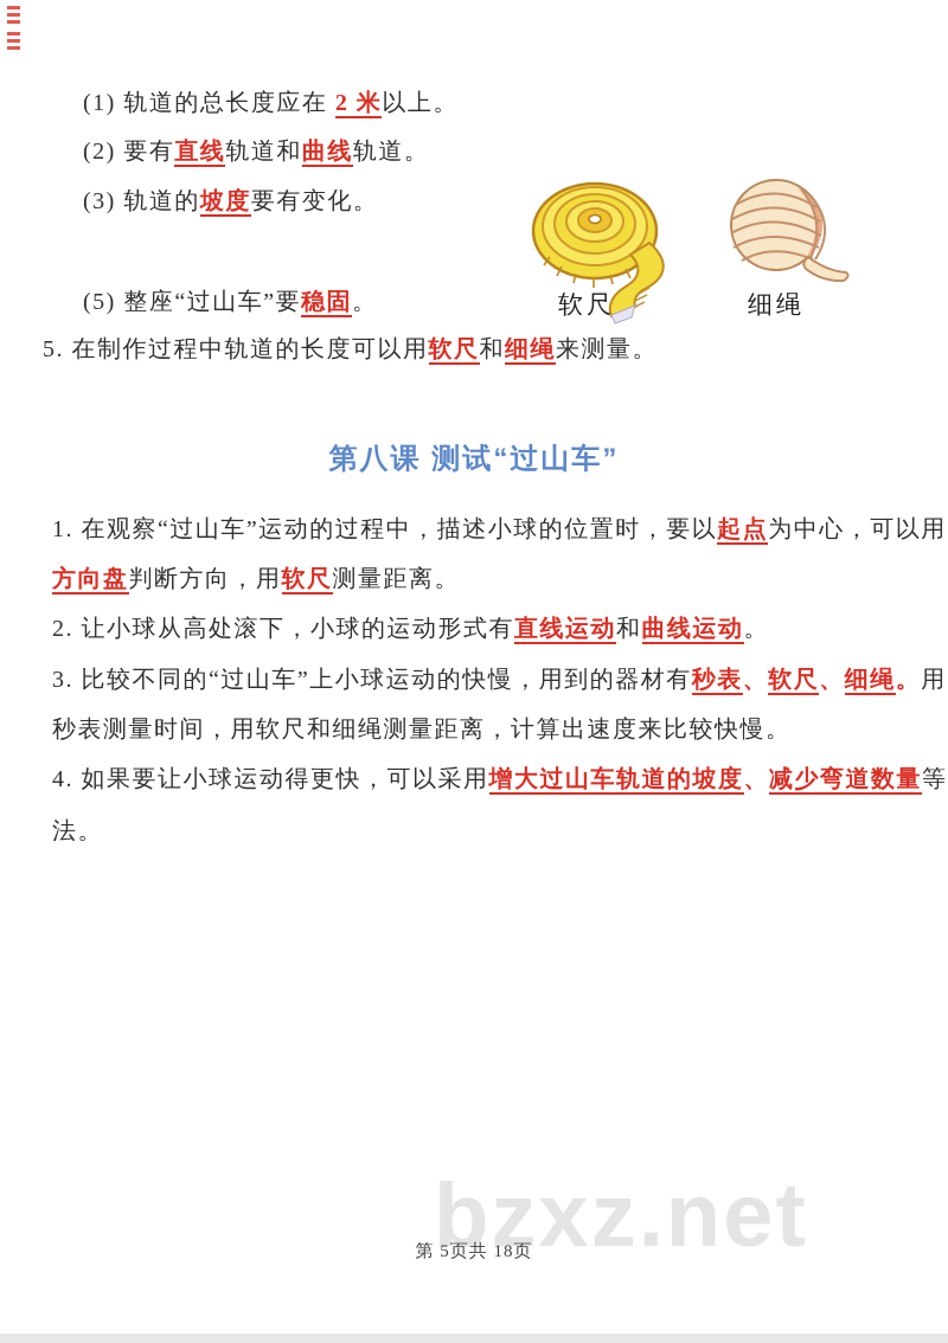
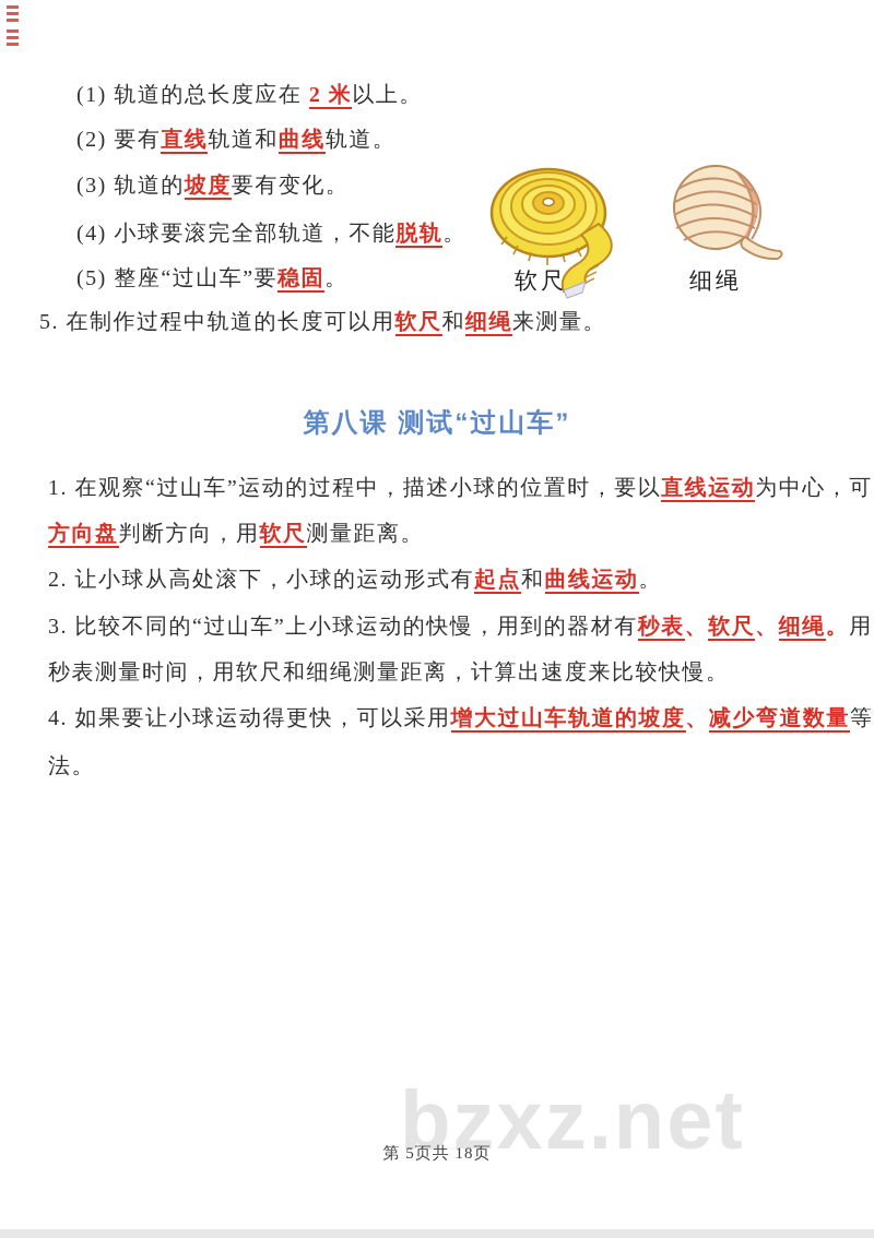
  (1) 轨道的总长度应在 2 米以上。
  (2) 要有直线轨道和曲线轨道。
  (3) 轨道的坡度要有变化。
+ (4) 小球要滚完全部轨道，不能脱轨。
  (5) 整座“过山车”要稳固。
  5. 在制作过程中轨道的长度可以用软尺和细绳来测量。
  软尺
  细绳
  第八课 测试“过山车”
- 1. 在观察“过山车”运动的过程中，描述小球的位置时，要以起点为中心，可以用
+ 1. 在观察“过山车”运动的过程中，描述小球的位置时，要以直线运动为中心，可
  方向盘判断方向，用软尺测量距离。
- 2. 让小球从高处滚下，小球的运动形式有直线运动和曲线运动。
+ 2. 让小球从高处滚下，小球的运动形式有起点和曲线运动。
  3. 比较不同的“过山车”上小球运动的快慢，用到的器材有秒表、软尺、细绳。用
  秒表测量时间，用软尺和细绳测量距离，计算出速度来比较快慢。
  4. 如果要让小球运动得更快，可以采用增大过山车轨道的坡度、减少弯道数量等
  法。
  bzxz.net
  第 5页共 18页
